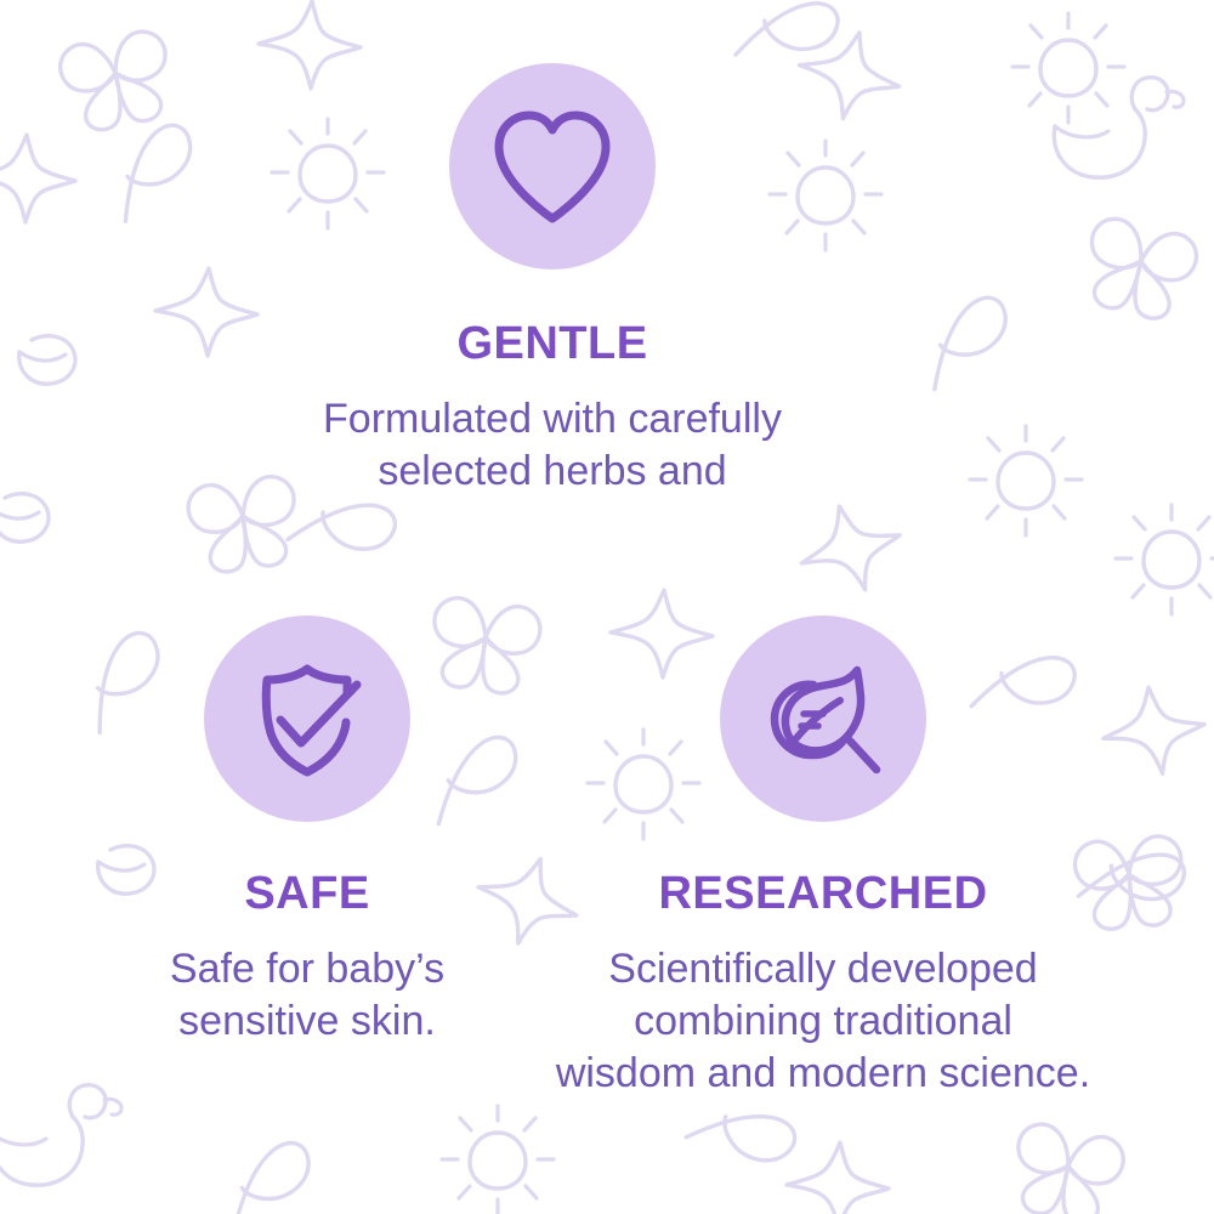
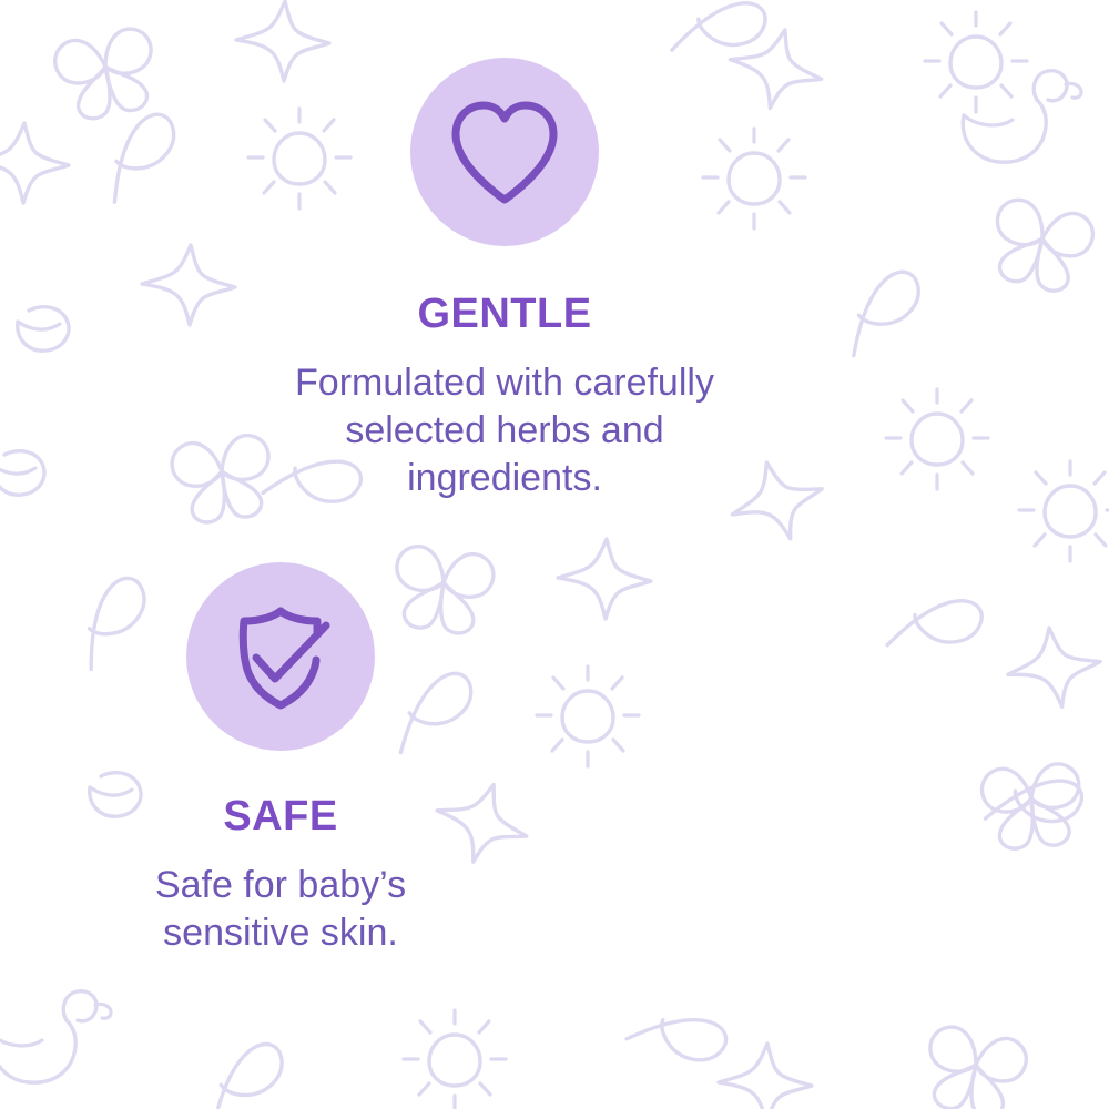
  GENTLE
  Formulated with carefully
  selected herbs and
+ ingredients.
  SAFE
  Safe for baby’s
  sensitive skin.
- RESEARCHED
- Scientifically developed
- combining traditional
- wisdom and modern science.
